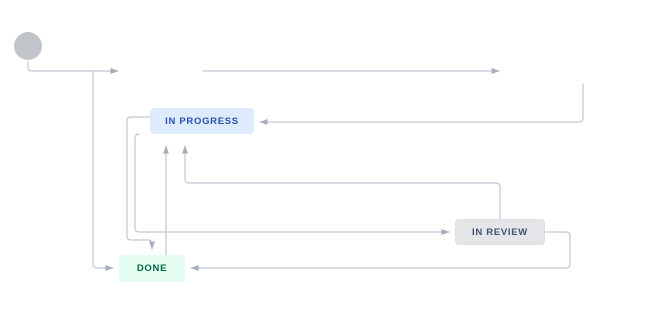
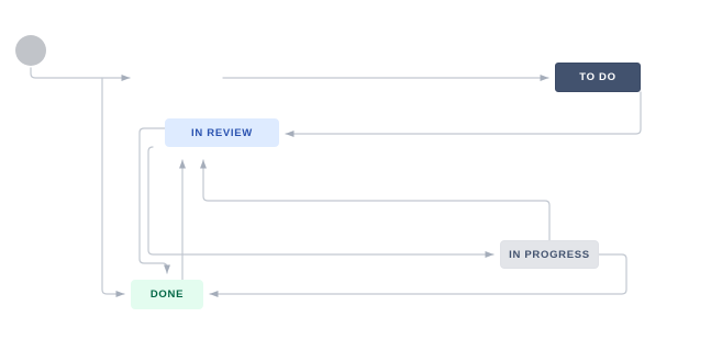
- IN PROGRESS
+ IN REVIEW
+ TO DO
- IN REVIEW
+ IN PROGRESS
  DONE
